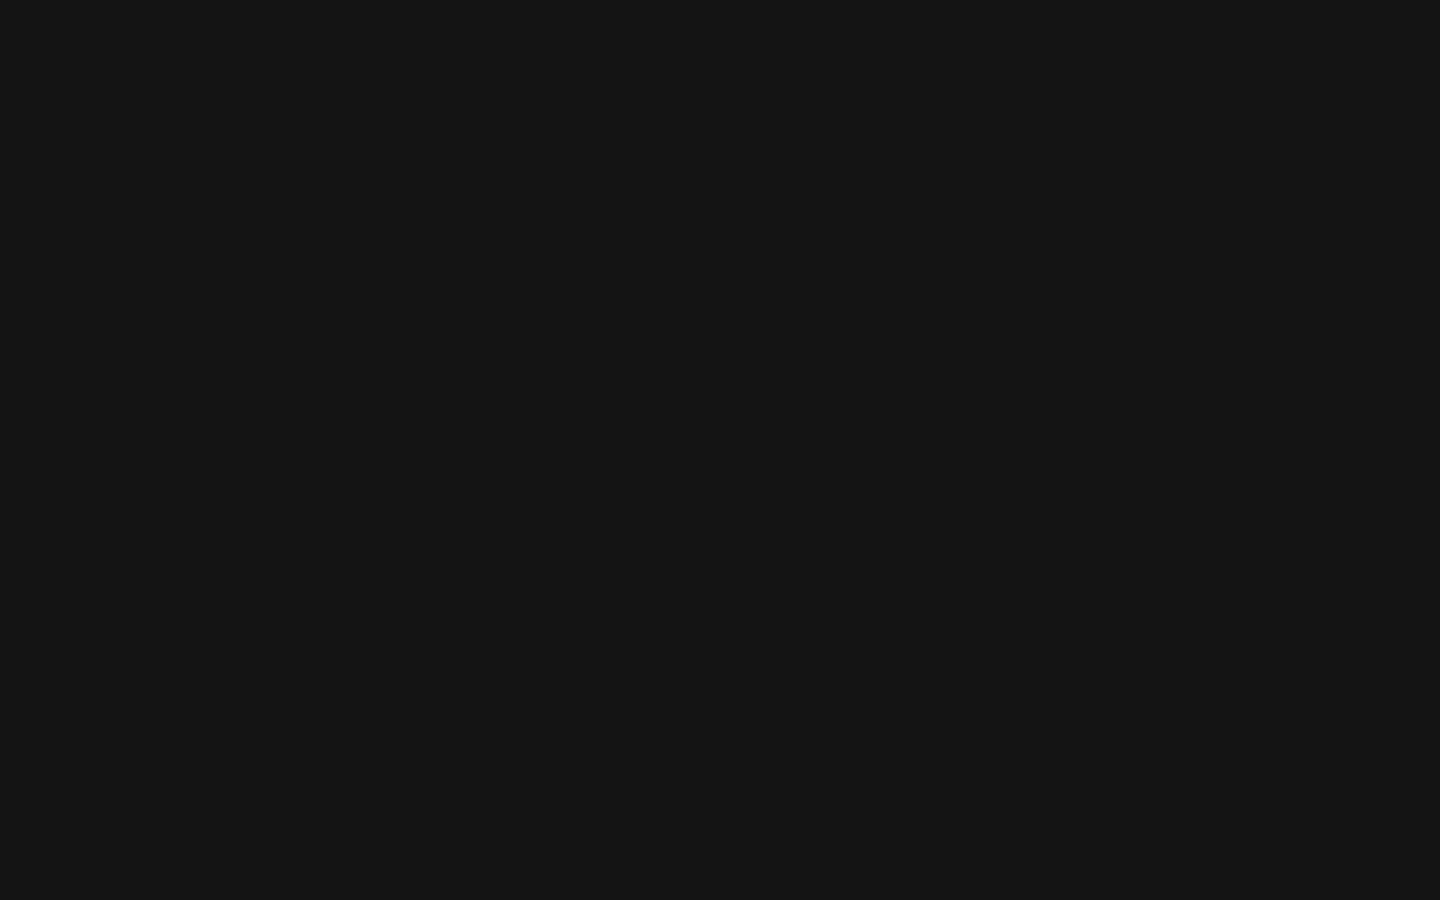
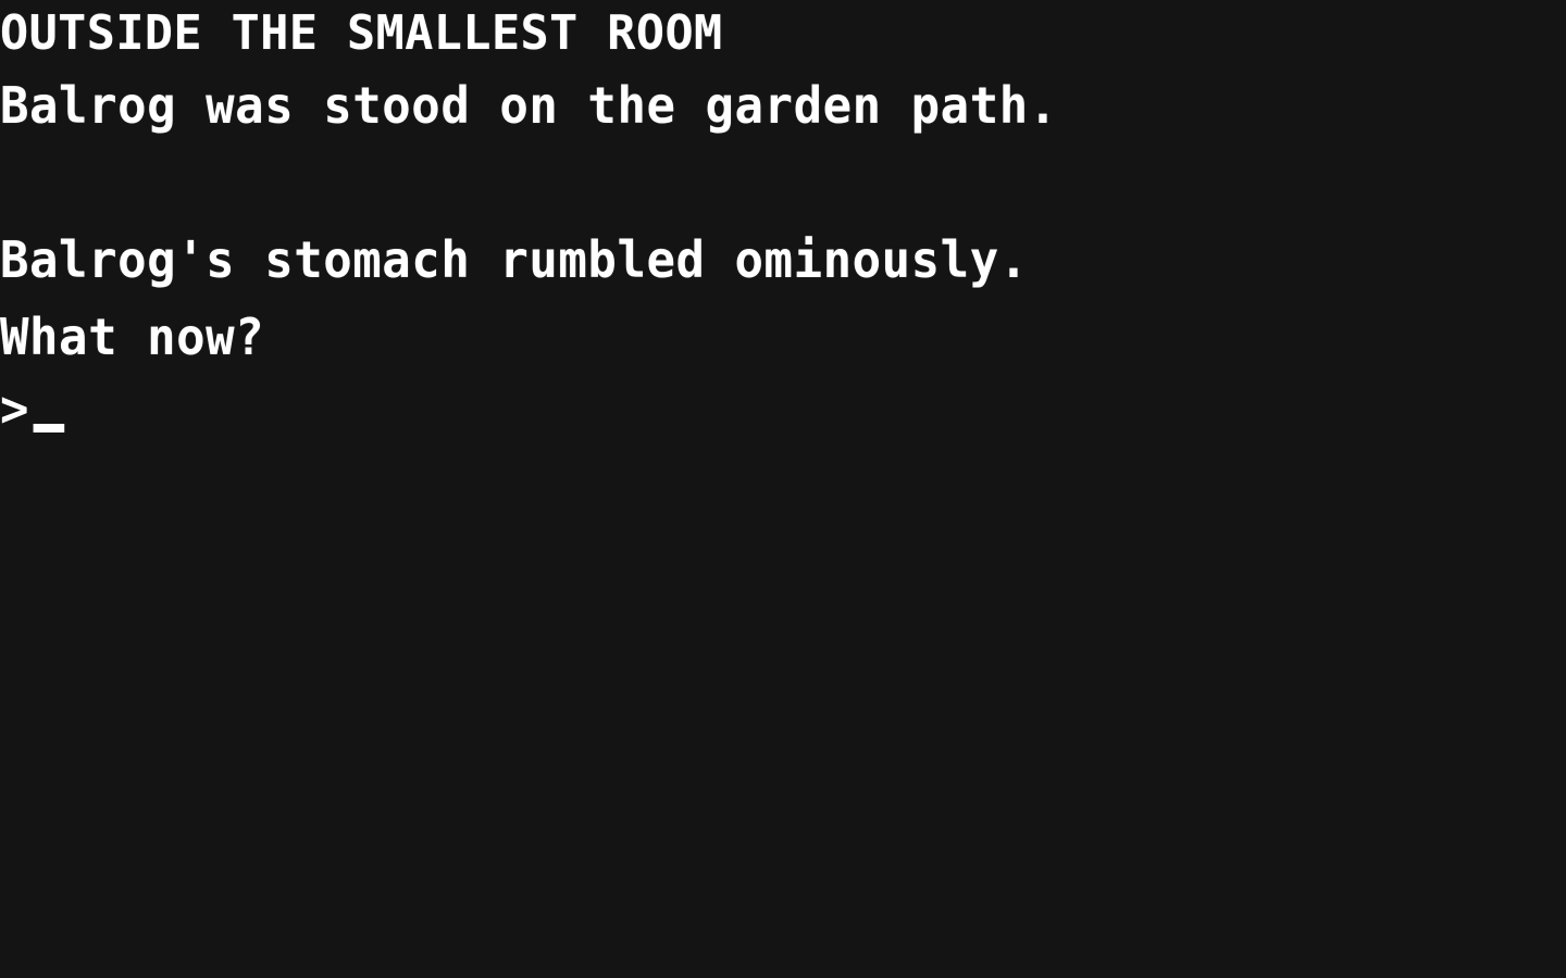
+ OUTSIDE THE SMALLEST ROOM
+ Balrog was stood on the garden path.
+ Balrog's stomach rumbled ominously.
+ What now?
+ >
